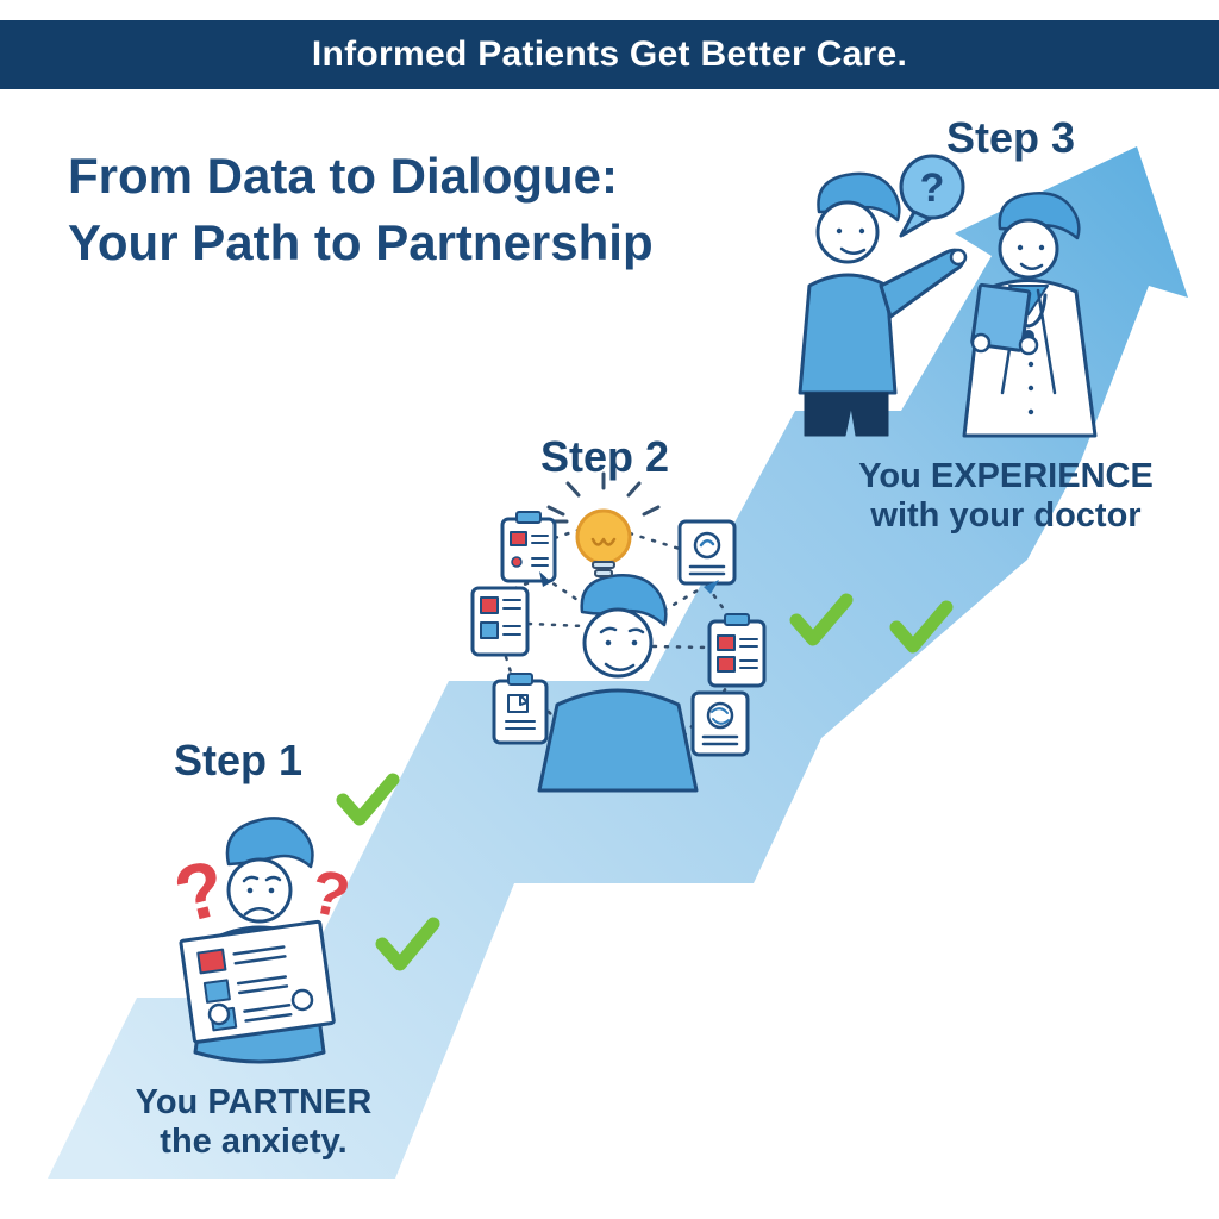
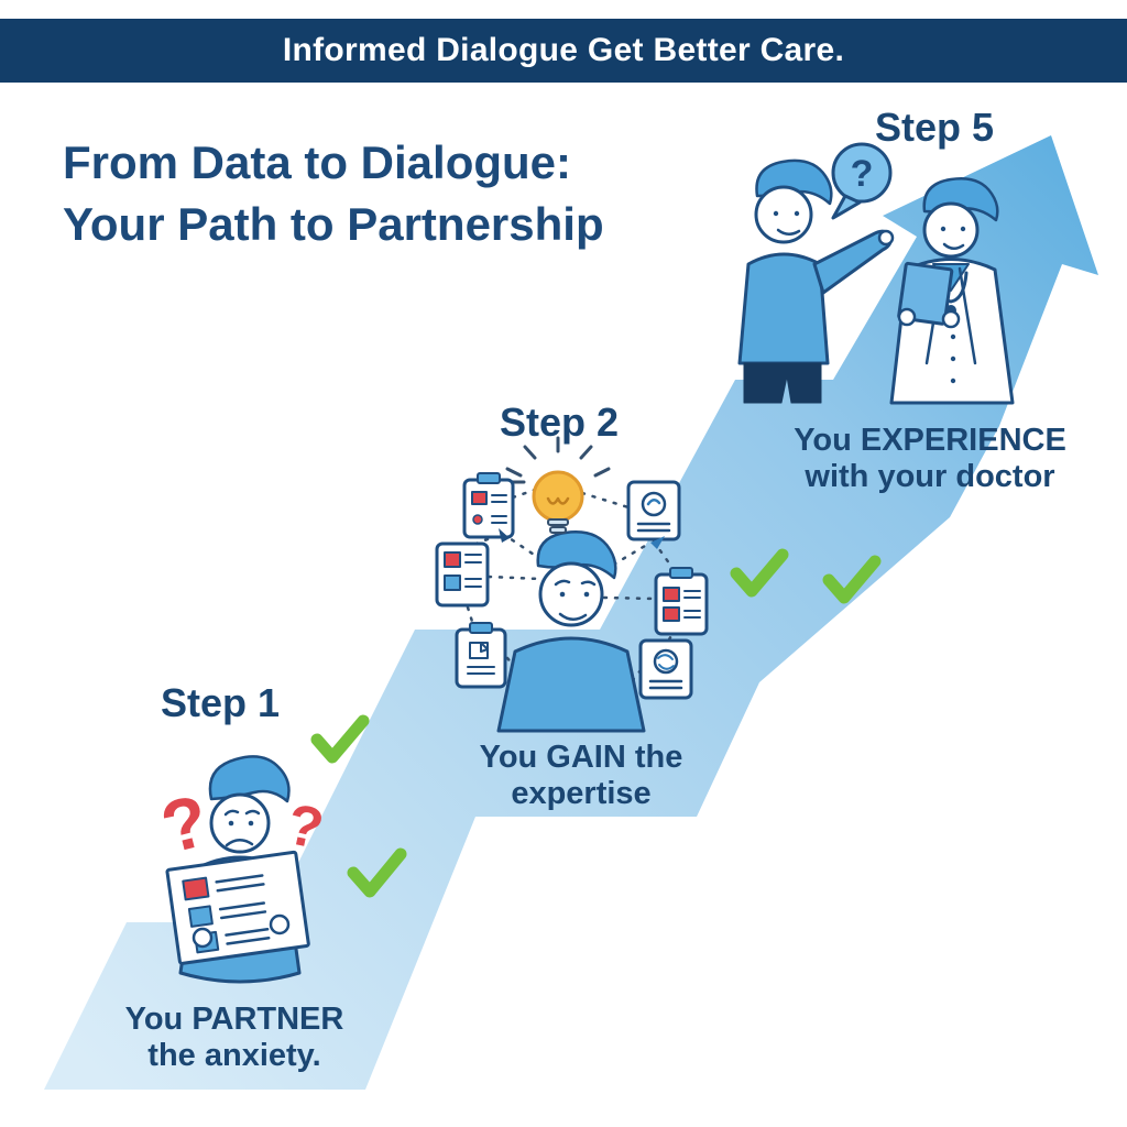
  ?
- Informed Patients Get Better Care.
+ Informed Dialogue Get Better Care.
  From Data to Dialogue:
  Your Path to Partnership
  Step 1
  Step 2
- Step 3
+ Step 5
  You PARTNER
  the anxiety.
+ You GAIN the
+ expertise
  You EXPERIENCE
  with your doctor
